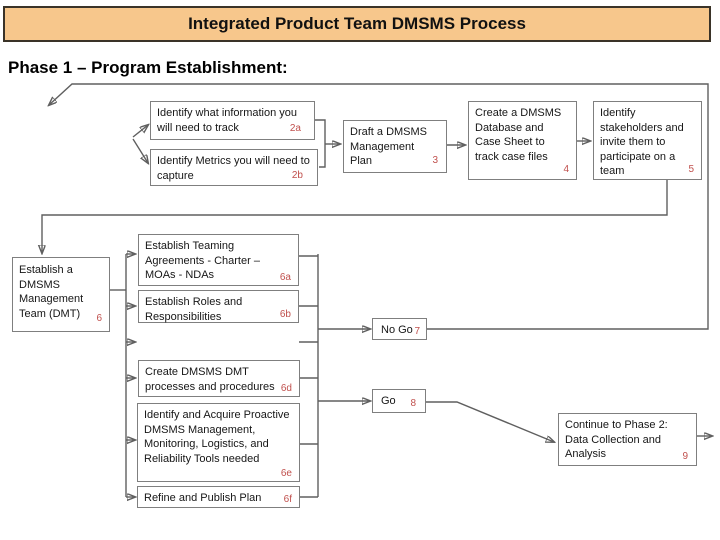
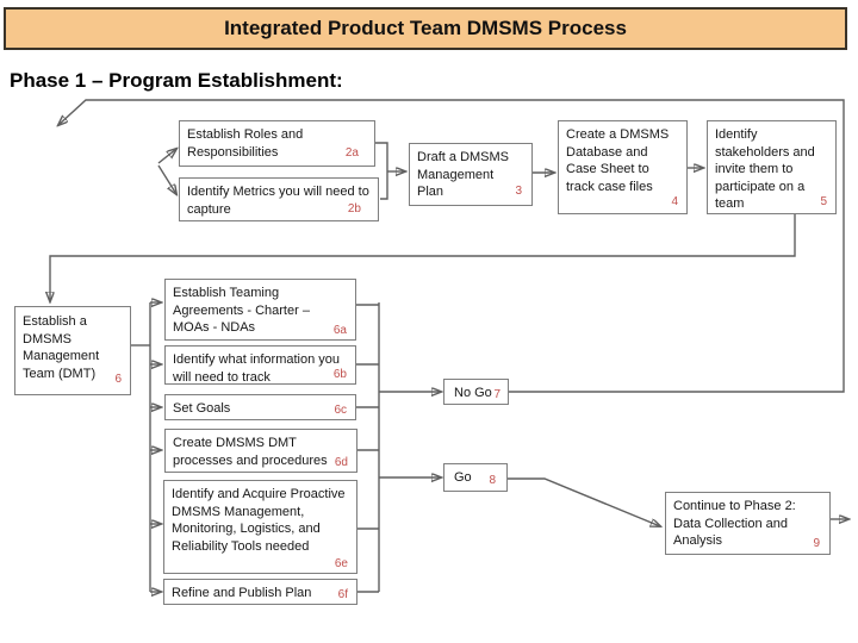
  Integrated Product Team DMSMS Process
  Phase 1 – Program Establishment:
- Identify what information you will need to track
+ Establish Roles and Responsibilities
  2a
  Identify Metrics you will need to capture
  2b
  Draft a DMSMS Management Plan
  3
  Create a DMSMS Database and Case Sheet to track case files
  4
  Identify stakeholders and invite them to participate on a team
  5
  Establish a DMSMS Management Team (DMT)
  6
  Establish Teaming Agreements - Charter – MOAs - NDAs
  6a
- Establish Roles and Responsibilities
+ Identify what information you will need to track
  6b
+ Set Goals
+ 6c
  Create DMSMS DMT processes and procedures
  6d
  Identify and Acquire Proactive DMSMS Management, Monitoring, Logistics, and Reliability Tools needed
  6e
  Refine and Publish Plan
  6f
  No Go
  7
  Go
  8
  Continue to Phase 2: Data Collection and Analysis
  9
